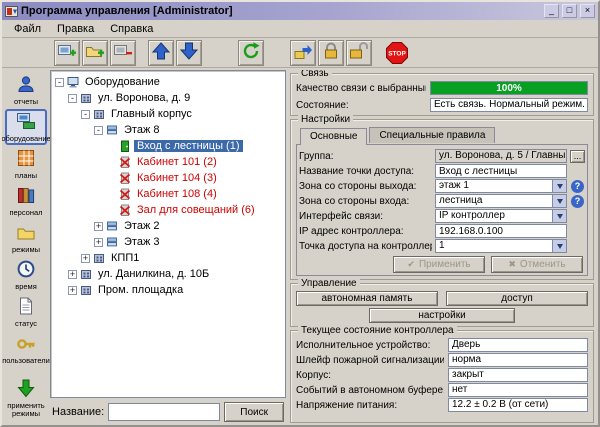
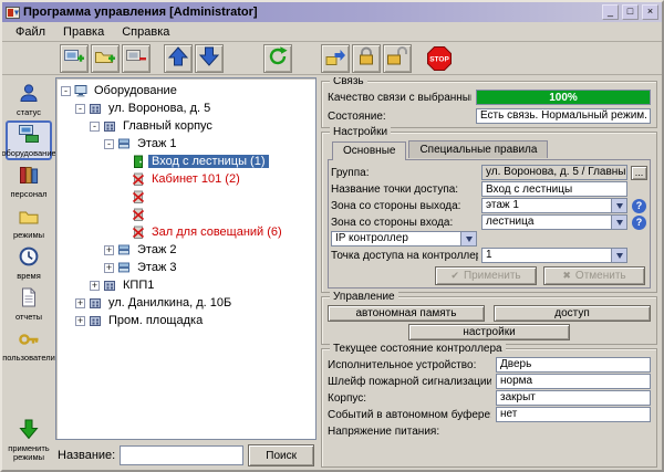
  Программа управления [Administrator]
  _
  □
  ×
  Файл
  Правка
  Справка
- отчеты
+ статус
  оборудование
- планы
  персонал
  режимы
  время
- статус
+ отчеты
  пользователи
  применить режимы
  Оборудование
- ул. Воронова, д. 9
+ ул. Воронова, д. 5
  Главный корпус
- Этаж 8
+ Этаж 1
  Вход с лестницы (1)
  Кабинет 101 (2)
- Кабинет 104 (3)
- Кабинет 108 (4)
  Зал для совещаний (6)
  Этаж 2
  Этаж 3
  КПП1
  ул. Данилкина, д. 10Б
  Пром. площадка
  Название:
  Поиск
  Связь
  Качество связи с выбранны
  100%
  Состояние:
  Есть связь. Нормальный режим.
  Настройки
  Основные
  Специальные правила
  Группа:
  ...
  Название точки доступа:
  Вход с лестницы
  Зона со стороны выхода:
  этаж 1
  ?
  Зона со стороны входа:
  лестница
  ?
- Интерфейс связи:
  IP контроллер
- IP адрес контроллера:
- 192.168.0.100
  Точка доступа на контролле
  1
  ✔
  Применить
  ✖
  Отменить
  Управление
  автономная память
  доступ
  настройки
  Текущее состояние контроллера
  Исполнительное устройство:
  Дверь
  Шлейф пожарной сигнализации
  норма
  Корпус:
  закрыт
  Событий в автономном буфере
  нет
  Напряжение питания:
- 12.2 ± 0.2 В (от сети)
